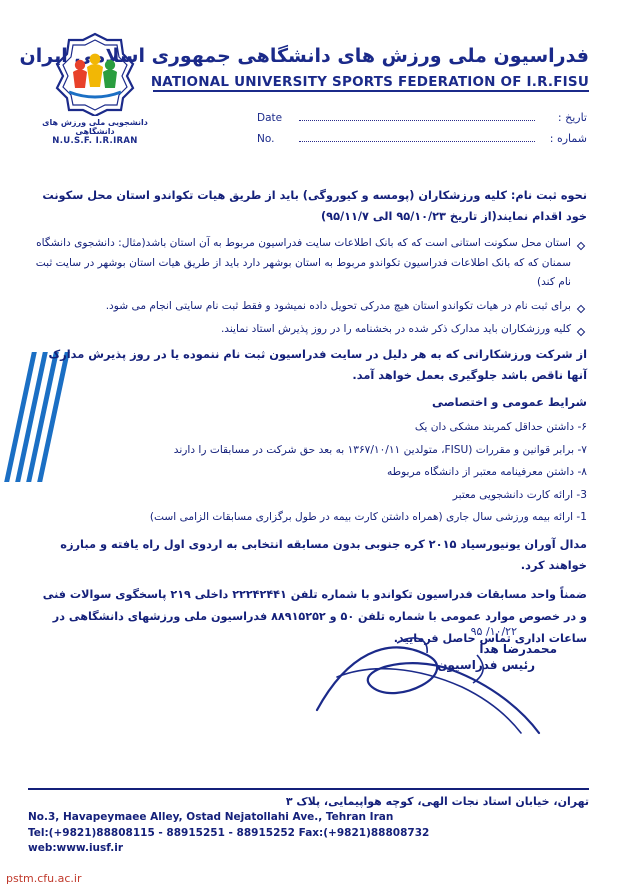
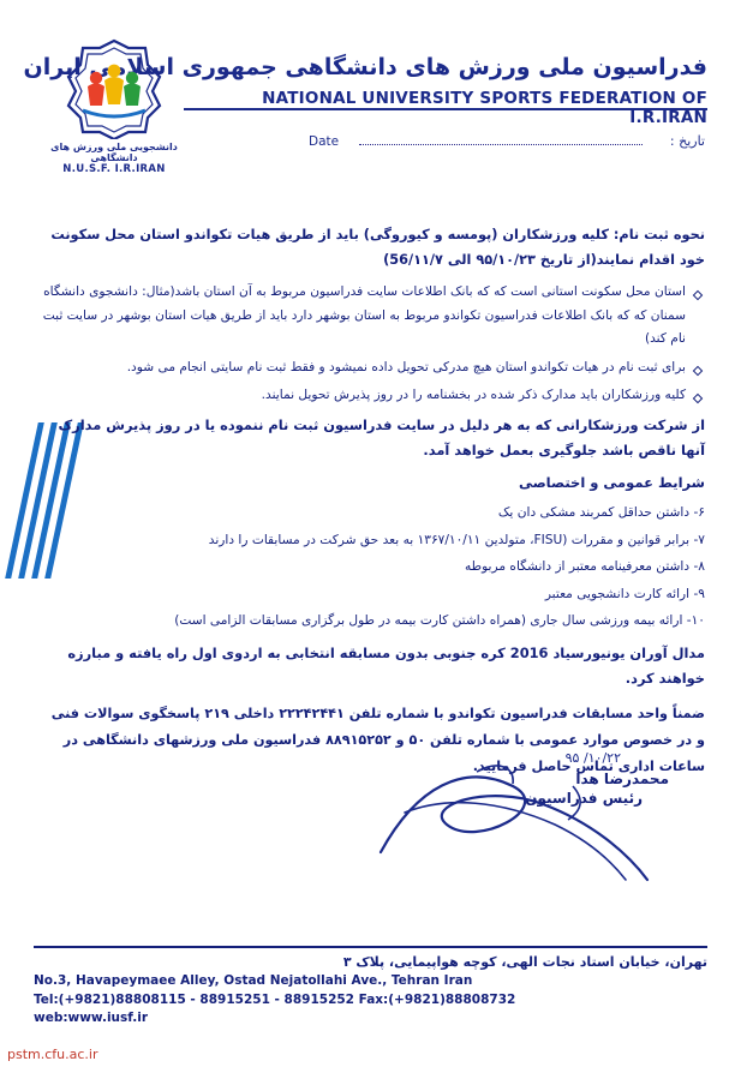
  فدراسیون ملی ورزش های دانشگاهی جمهوری اسلاییران
- NATIONAL UNIVERSITY SPORTS FEDERATION OF I.R.FISU
+ NATIONAL UNIVERSITY SPORTS FEDERATION OF I.R.IRAN
  دانشجویی ملی ورزش های دانشگاهی
  N.U.S.F. I.R.IRAN
  Date
  تاریخ :
- No.
- شماره :
- نحوه ثبت نام: کلیه ورزشکاران (پومسه و کیوروگی) باید از طریق هیات تکواندو استان محل سکونت خود اقدام نمایند(از تاریخ ۹۵/۱۰/۲۳ الی ۹۵/۱۱/۷)
+ نحوه ثبت نام: کلیه ورزشکاران (پومسه و کیوروگی) باید از طریق هیات تکواندو استان محل سکونت خود اقدام نمایند(از تاریخ ۹۵/۱۰/۲۳ الی 56/۱۱/۷)
  استان محل سکونت استانی است که که بانک اطلاعات سایت فدراسیون مربوط به آن استان باشد(مثال: دانشجوی دانشگاه سمنان که که بانک اطلاعات فدراسیون تکواندو مربوط به استان بوشهر دارد باید از طریق هیات استان بوشهر در سایت ثبت نام کند)
  برای ثبت نام در هیات تکواندو استان هیچ مدرکی تحویل داده نمیشود و فقط ثبت نام سایتی انجام می شود.
- کلیه ورزشکاران باید مدارک ذکر شده در بخشنامه را در روز پذیرش استاد نمایند.
+ کلیه ورزشکاران باید مدارک ذکر شده در بخشنامه را در روز پذیرش تحویل نمایند.
  از شرکت ورزشکارانی که به هر دلیل در سایت فدراسیون ثبت نام ننموده یا در روز پذیرش مدارک آنها ناقص باشد جلوگیری بعمل خواهد آمد.
  شرایط عمومی و اختصاصی
  ۶- داشتن حداقل کمربند مشکی دان یک
  ۷- برابر قوانین و مقررات (FISU، متولدین ۱۳۶۷/۱۰/۱۱ به بعد حق شرکت در مسابقات را دارند
  ۸- داشتن معرفینامه معتبر از دانشگاه مربوطه
- 3- ارائه کارت دانشجویی معتبر
+ ۹- ارائه کارت دانشجویی معتبر
- 1- ارائه بیمه ورزشی سال جاری (همراه داشتن کارت بیمه در طول برگزاری مسابقات الزامی است)
+ ۱۰- ارائه بیمه ورزشی سال جاری (همراه داشتن کارت بیمه در طول برگزاری مسابقات الزامی است)
- مدال آوران یونیورسیاد ۲۰۱۵ کره جنوبی بدون مسابقه انتخابی به اردوی اول راه یافته و مبارزه خواهند کرد.
+ مدال آوران یونیورسیاد 2016 کره جنوبی بدون مسابقه انتخابی به اردوی اول راه یافته و مبارزه خواهند کرد.
  ضمناً واحد مسابقات فدراسیون تکواندو با شماره تلفن ۲۲۲۴۲۴۴۱ داخلی ۲۱۹ پاسخگوی سوالات فنی و در خصوص موارد عمومی با شماره تلفن ۵۰ و ۸۸۹۱۵۲۵۲ فدراسیون ملی ورزشهای دانشگاهی در ساعات اداری تماس حاصل فرمد.
  ۱۰/۲۲/ ۹۵
  محمدرضا هدا
  رئیس فدراسیون
  تهران، خیابان استاد نجات الهی، کوچه هواپیمایی، پلاک ۳
  No.3, Havapeymaee Alley, Ostad Nejatollahi Ave., Tehran Iran
  Tel:(+9821)88808115 - 88915251 - 88915252 Fax:(+9821)88808732
  web:www.iusf.ir
  pstm.cfu.ac.ir
